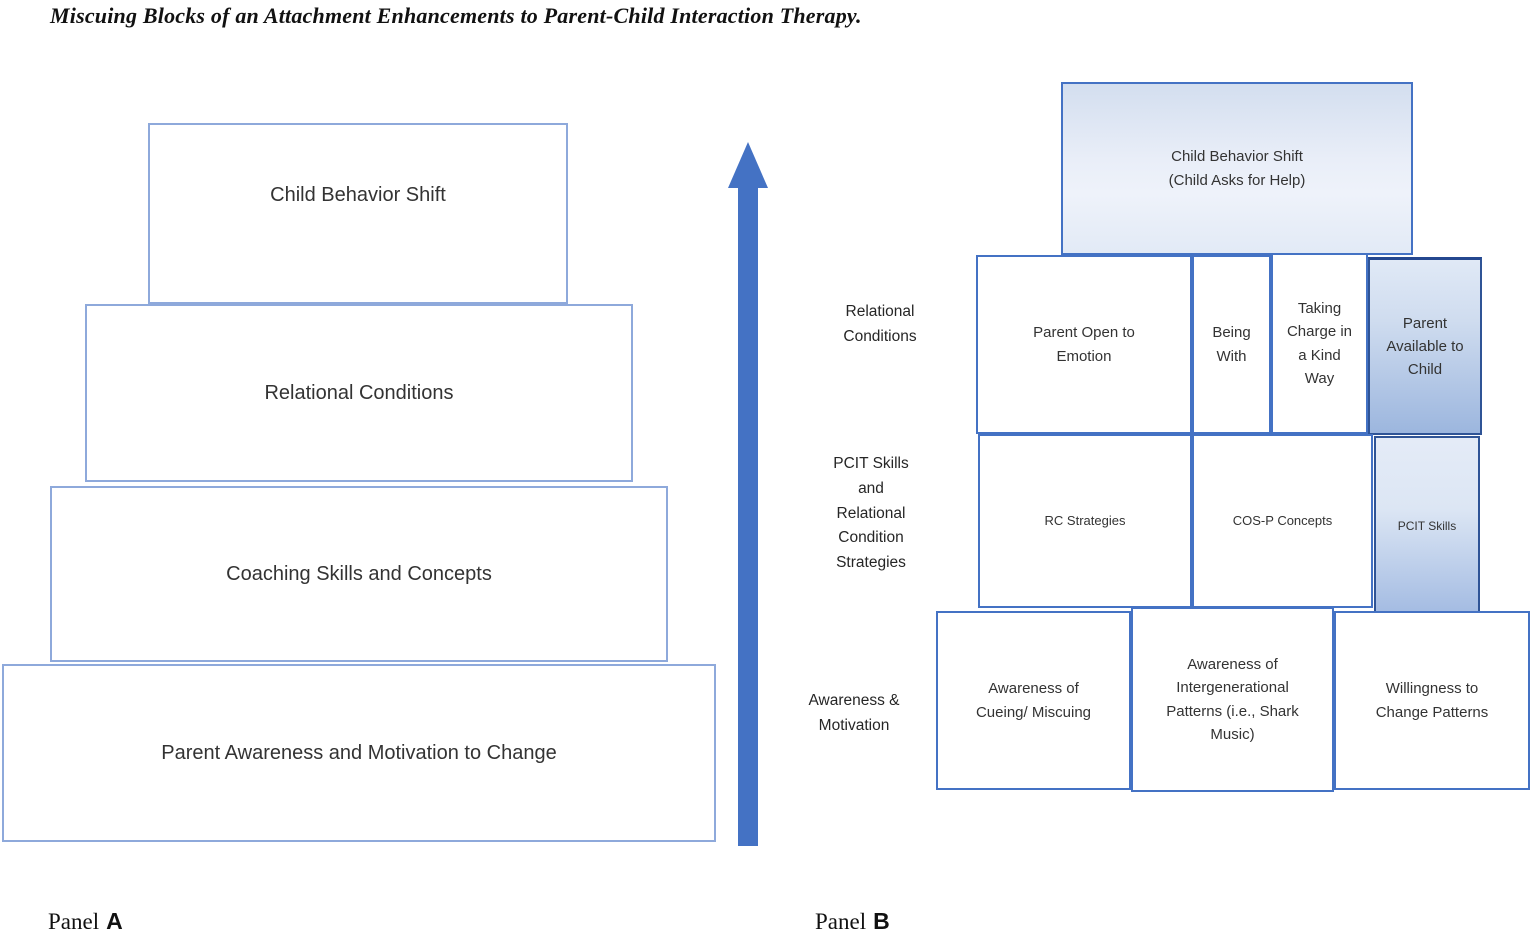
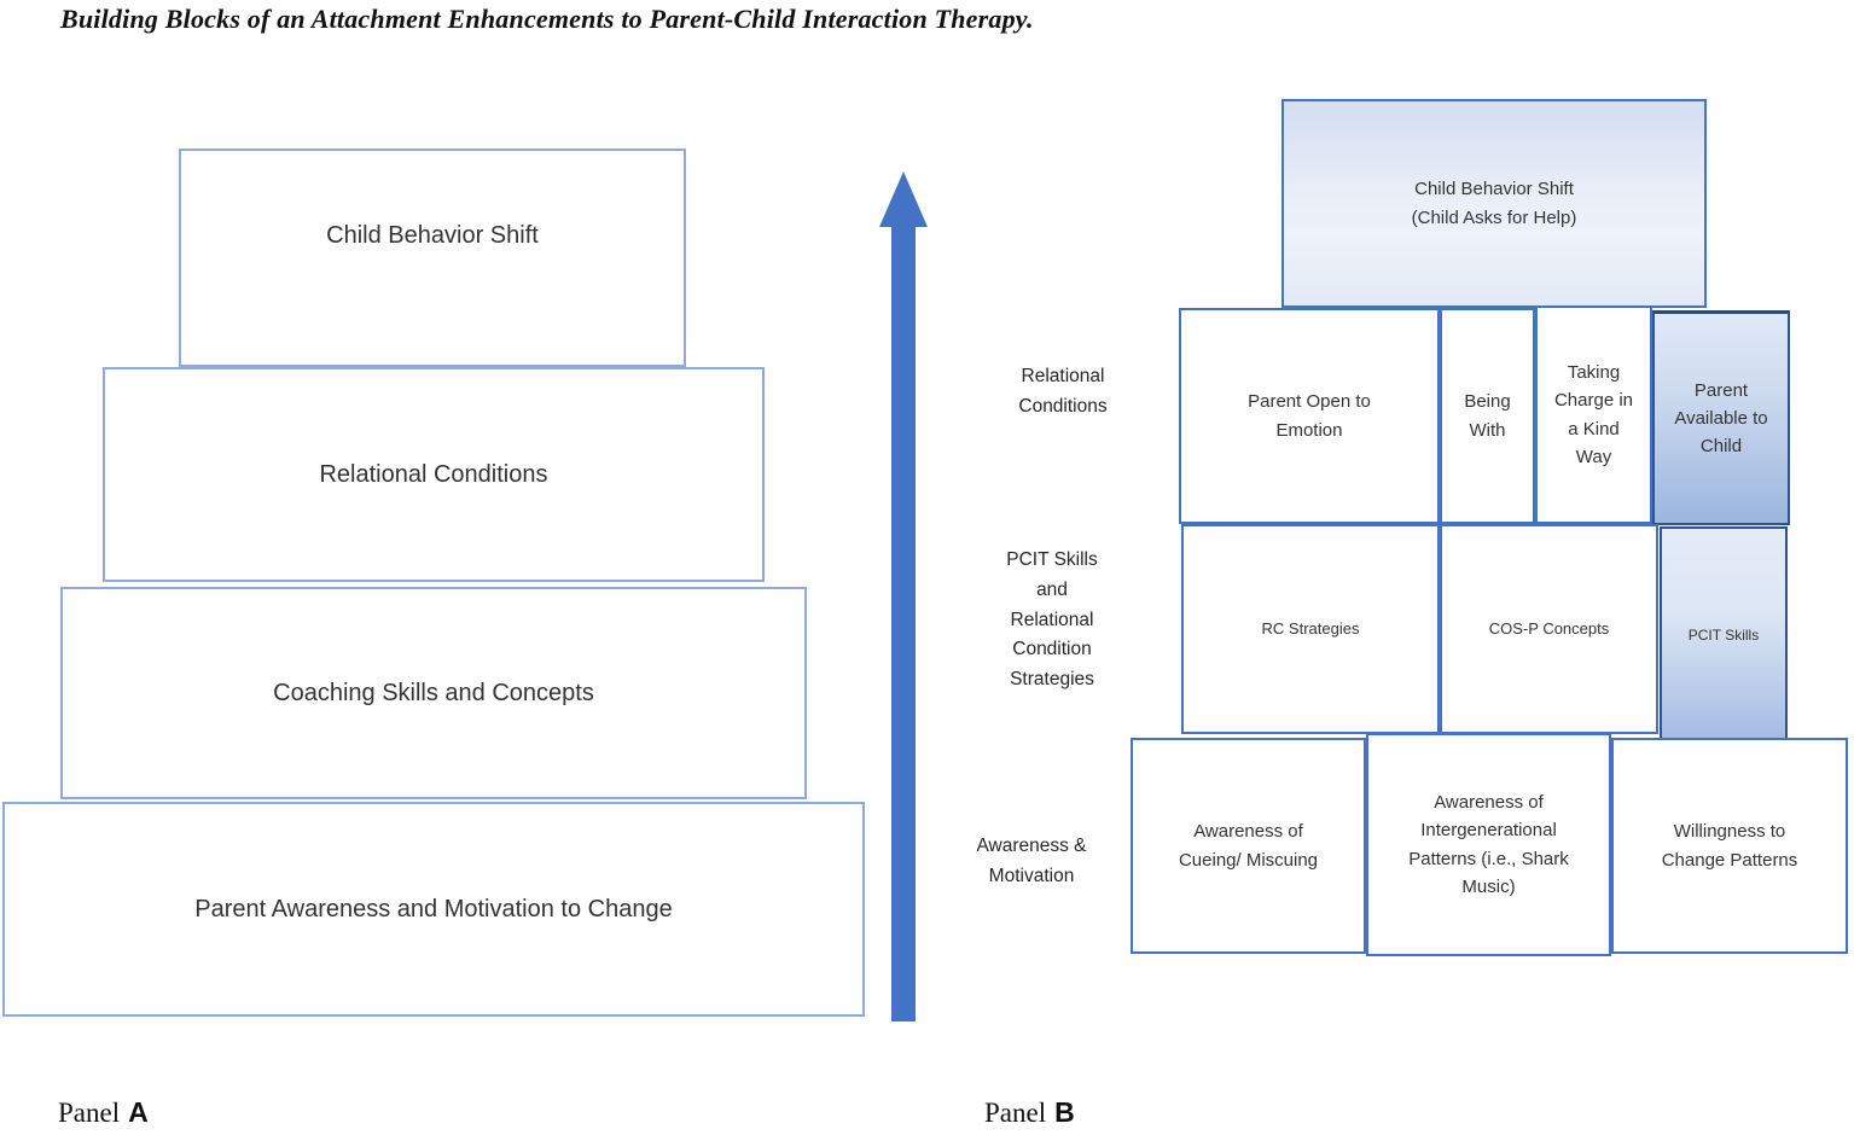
- Miscuing Blocks of an Attachment Enhancements to Parent-Child Interaction Therapy.
+ Building Blocks of an Attachment Enhancements to Parent-Child Interaction Therapy.
  Child Behavior Shift
  Relational Conditions
  Coaching Skills and Concepts
  Parent Awareness and Motivation to Change
  Panel A
  Relational
  Conditions
  PCIT Skills
  and
  Relational
  Condition
  Strategies
  Awareness &
  Motivation
  Child Behavior Shift
  (Child Asks for Help)
  Parent Open to
  Emotion
  Being
  With
  Taking
  Charge in
  a Kind
  Way
  Parent
  Available to
  Child
  RC Strategies
  COS-P Concepts
  PCIT Skills
  Awareness of
  Cueing/ Miscuing
  Awareness of
  Intergenerational
  Patterns (i.e., Shark
  Music)
  Willingness to
  Change Patterns
  Panel B
